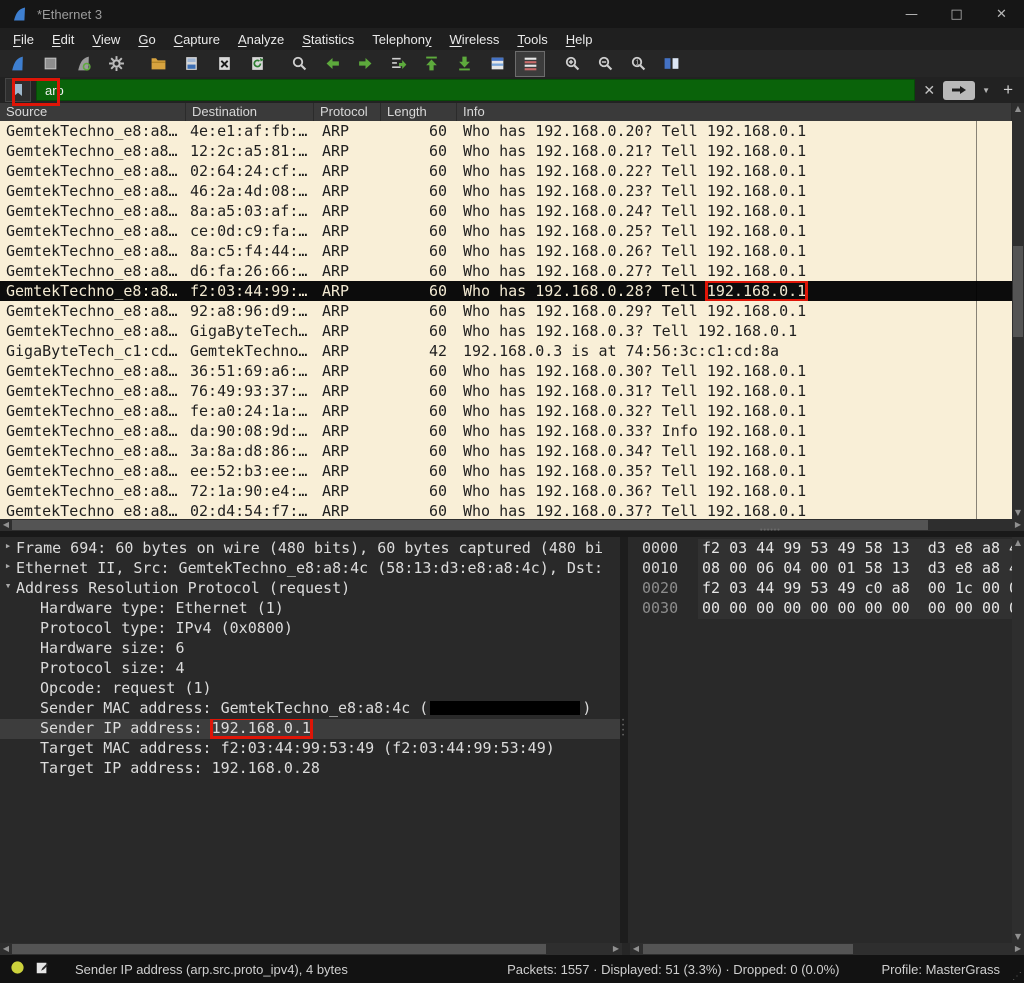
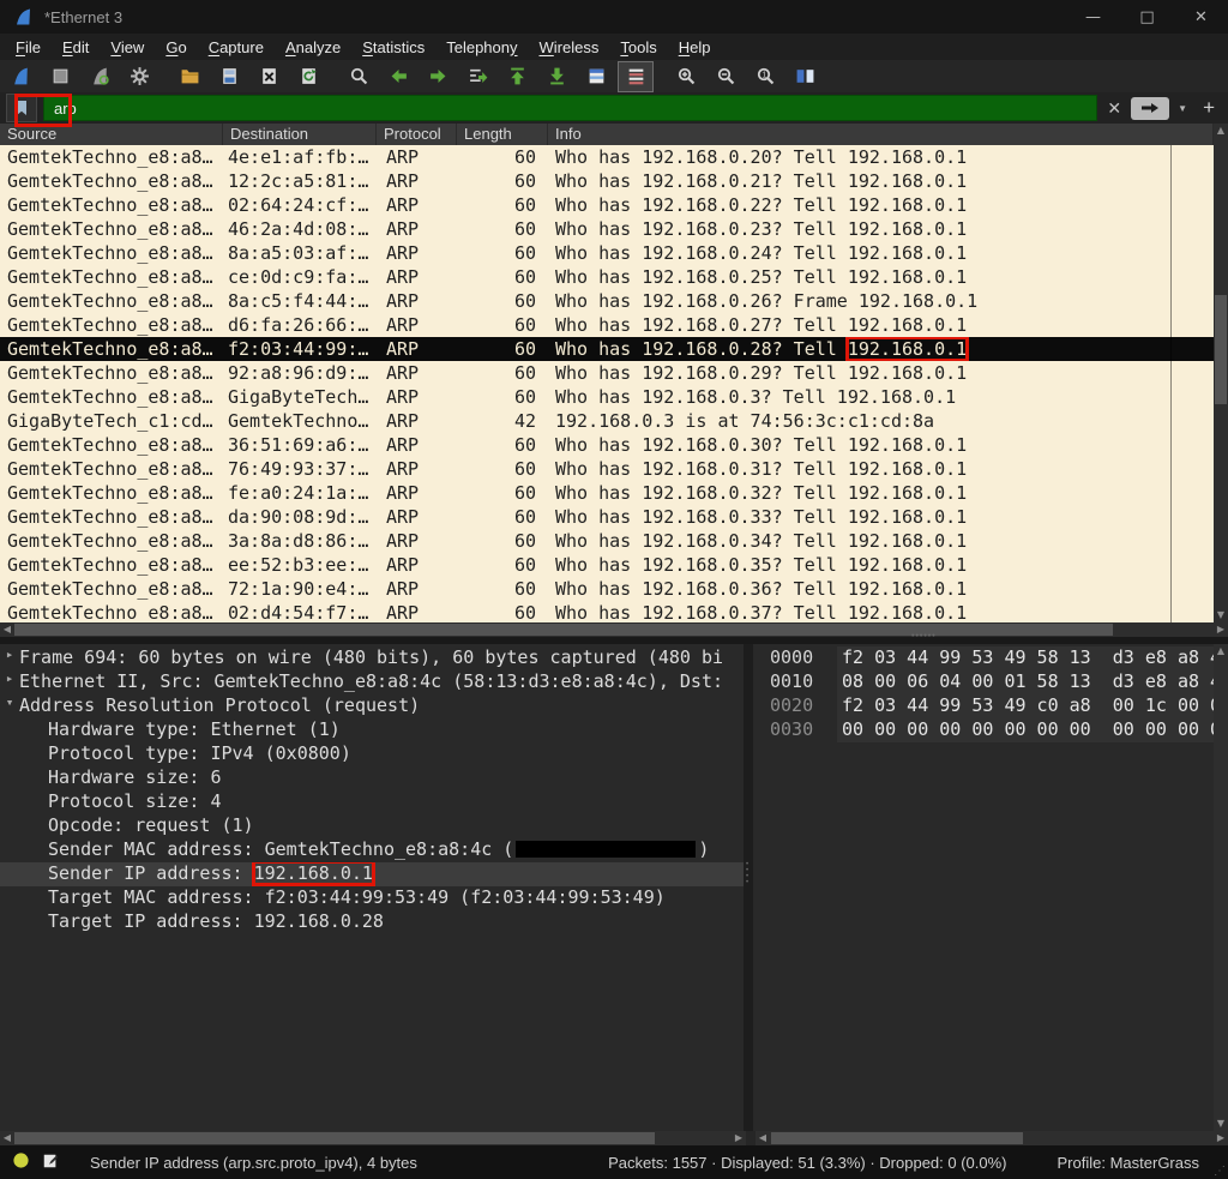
  *Ethernet 3
  —
  □
  ✕
  File
  Edit
  View
  Go
  Capture
  Analyze
  Statistics
  Telephony
  Wireless
  Tools
  Help
  arp
  ✕
  ▼
  +
  Source
  Destination
  Protocol
  Length
  Info
  GemtekTechno_e8:a8…
  4e:e1:af:fb:…
  ARP
  60
  Who has 192.168.0.20? Tell 192.168.0.1
  GemtekTechno_e8:a8…
  12:2c:a5:81:…
  ARP
  60
  Who has 192.168.0.21? Tell 192.168.0.1
  GemtekTechno_e8:a8…
  02:64:24:cf:…
  ARP
  60
  Who has 192.168.0.22? Tell 192.168.0.1
  GemtekTechno_e8:a8…
  46:2a:4d:08:…
  ARP
  60
  Who has 192.168.0.23? Tell 192.168.0.1
  GemtekTechno_e8:a8…
  8a:a5:03:af:…
  ARP
  60
  Who has 192.168.0.24? Tell 192.168.0.1
  GemtekTechno_e8:a8…
  ce:0d:c9:fa:…
  ARP
  60
  Who has 192.168.0.25? Tell 192.168.0.1
  GemtekTechno_e8:a8…
  8a:c5:f4:44:…
  ARP
  60
- Who has 192.168.0.26? Tell 192.168.0.1
+ Who has 192.168.0.26? Frame 192.168.0.1
  GemtekTechno_e8:a8…
  d6:fa:26:66:…
  ARP
  60
  Who has 192.168.0.27? Tell 192.168.0.1
  GemtekTechno_e8:a8…
  f2:03:44:99:…
  ARP
  60
  Who has 192.168.0.28? Tell 192.168.0.1
  GemtekTechno_e8:a8…
  92:a8:96:d9:…
  ARP
  60
  Who has 192.168.0.29? Tell 192.168.0.1
  GemtekTechno_e8:a8…
  GigaByteTech…
  ARP
  60
  Who has 192.168.0.3? Tell 192.168.0.1
  GigaByteTech_c1:cd…
  GemtekTechno…
  ARP
  42
  192.168.0.3 is at 74:56:3c:c1:cd:8a
  GemtekTechno_e8:a8…
  36:51:69:a6:…
  ARP
  60
  Who has 192.168.0.30? Tell 192.168.0.1
  GemtekTechno_e8:a8…
  76:49:93:37:…
  ARP
  60
  Who has 192.168.0.31? Tell 192.168.0.1
  GemtekTechno_e8:a8…
  fe:a0:24:1a:…
  ARP
  60
  Who has 192.168.0.32? Tell 192.168.0.1
  GemtekTechno_e8:a8…
  da:90:08:9d:…
  ARP
  60
- Who has 192.168.0.33? Info 192.168.0.1
+ Who has 192.168.0.33? Tell 192.168.0.1
  GemtekTechno_e8:a8…
  3a:8a:d8:86:…
  ARP
  60
  Who has 192.168.0.34? Tell 192.168.0.1
  GemtekTechno_e8:a8…
  ee:52:b3:ee:…
  ARP
  60
  Who has 192.168.0.35? Tell 192.168.0.1
  GemtekTechno_e8:a8…
  72:1a:90:e4:…
  ARP
  60
  Who has 192.168.0.36? Tell 192.168.0.1
  GemtekTechno_e8:a8…
  02:d4:54:f7:…
  ARP
  60
  Who has 192.168.0.37? Tell 192.168.0.1
  ▲
  ▼
  ◀
  ▶
  ▸
  Frame 694: 60 bytes on wire (480 bits), 60 bytes captured (480 bi
  ▸
  Ethernet II, Src: GemtekTechno_e8:a8:4c (58:13:d3:e8:a8:4c), Dst:
  ▾
  Address Resolution Protocol (request)
  Hardware type: Ethernet (1)
  Protocol type: IPv4 (0x0800)
  Hardware size: 6
  Protocol size: 4
  Opcode: request (1)
  Sender MAC address: GemtekTechno_e8:a8:4c ( )
  Sender IP address: 192.168.0.1
  Target MAC address: f2:03:44:99:53:49 (f2:03:44:99:53:49)
  Target IP address: 192.168.0.28
  0000
  f2 03 44 99 53 49 58 13 d3 e8 a8
  0010
  08 00 06 04 00 01 58 13 d3 e8 a8
  0020
  f2 03 44 99 53 49 c0 a8 00 1c 00
  0030
  00 00 00 00 00 00 00 00 00 00 00
  ▲
  ▼
  ◀
  ▶
  ◀
  ▶
  Sender IP address (arp.src.proto_ipv4), 4 bytes
  Packets: 1557 · Displayed: 51 (3.3%) · Dropped: 0 (0.0%)
  Profile: MasterGrass
  ⋰
